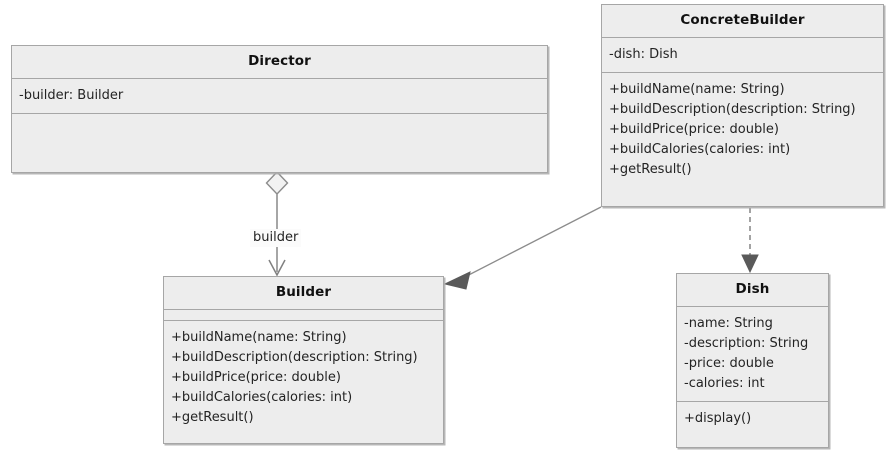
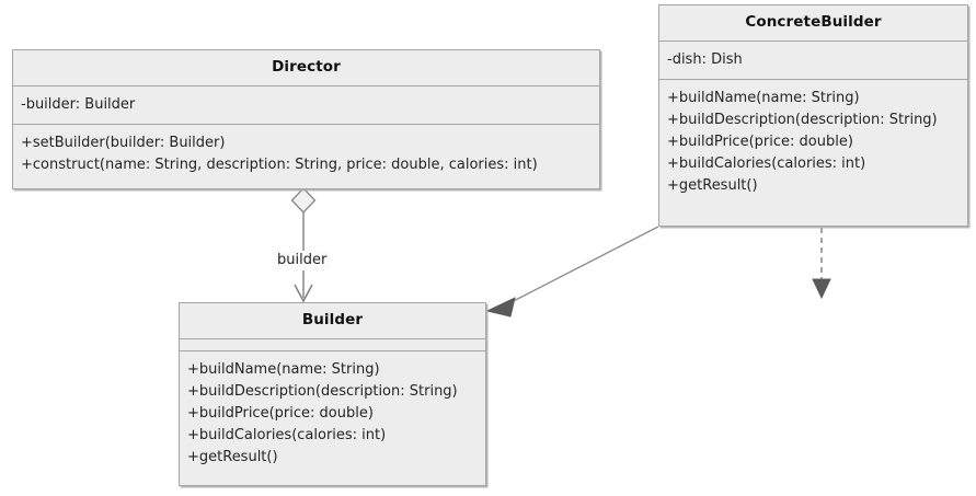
  builder
  Director
  -builder: Builder
+ +setBuilder(builder: Builder)
+ +construct(name: String, description: String, price: double, calories: int)
  ConcreteBuilder
  -dish: Dish
  +buildName(name: String)
  +buildDescription(description: String)
  +buildPrice(price: double)
  +buildCalories(calories: int)
  +getResult()
  Builder
  +buildName(name: String)
  +buildDescription(description: String)
  +buildPrice(price: double)
  +buildCalories(calories: int)
  +getResult()
- Dish
- -name: String
- -description: String
- -price: double
- -calories: int
- +display()
